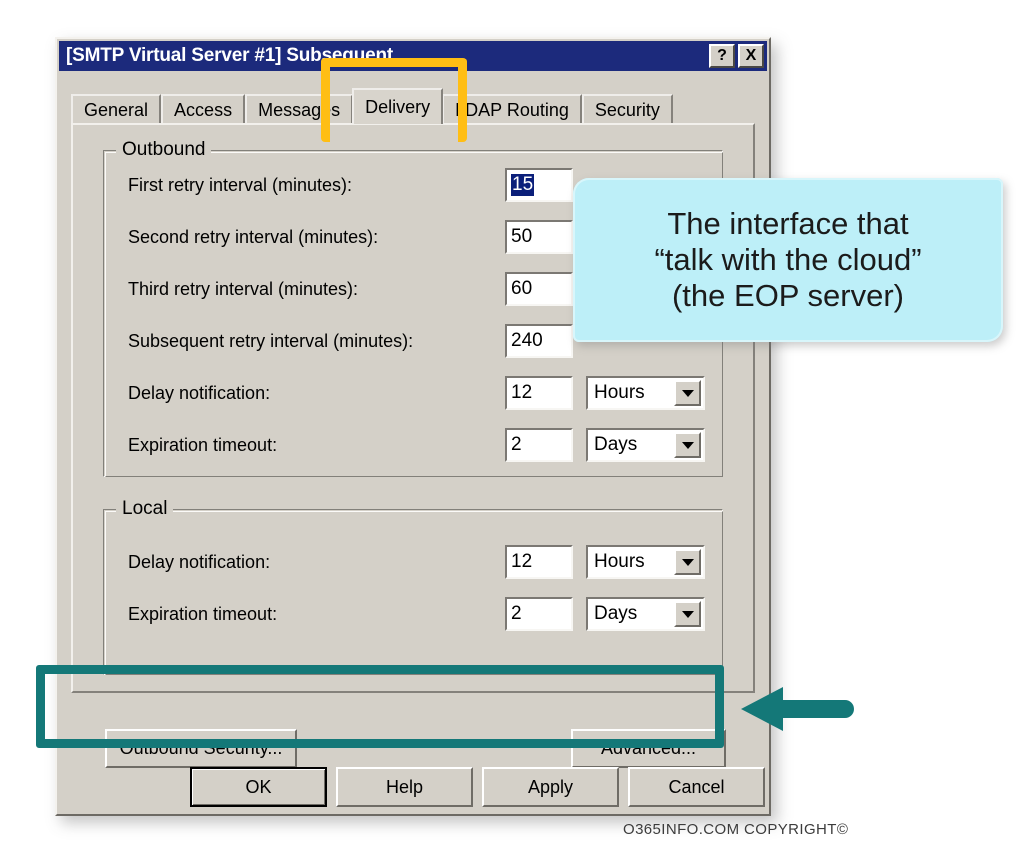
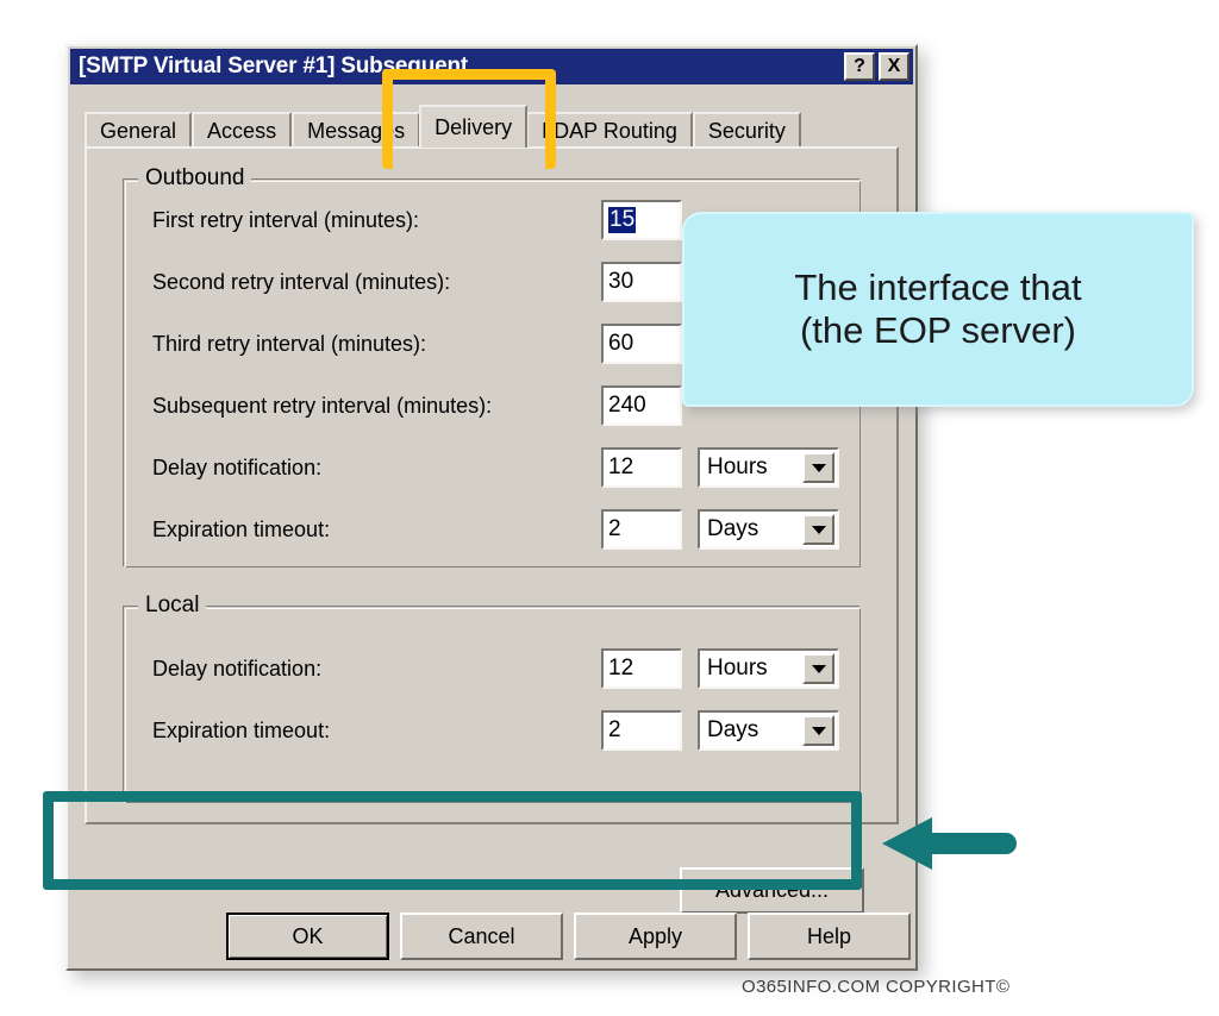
  [SMTP Virtual Server #1] Subsequent
  ?
  X
  General
  Access
  Messages
  Delivery
  LDAP Routing
  Security
  Outbound
  First retry interval (minutes):
  15
  Second retry interval (minutes):
- 50
+ 30
  Third retry interval (minutes):
  60
  Subsequent retry interval (minutes):
  240
  Delay notification:
  12
  Hours
  Expiration timeout:
  2
  Days
  Local
  Delay notification:
  12
  Hours
  Expiration timeout:
  2
  Days
- Outbound Security...
  Advanced...
  OK
- Help
+ Cancel
  Apply
- Cancel
+ Help
  The interface that
- “talk with the cloud”
  (the EOP server)
  O365INFO.COM COPYRIGHT©
